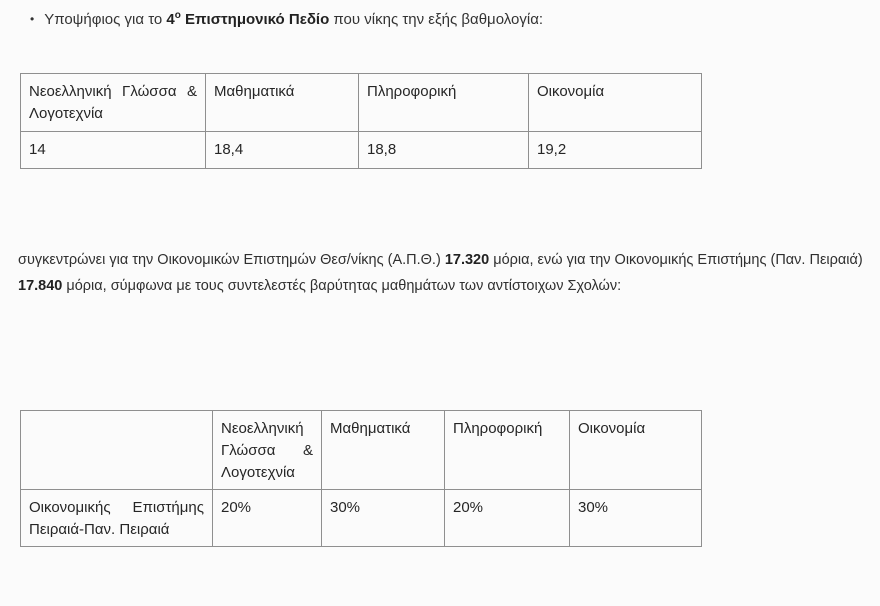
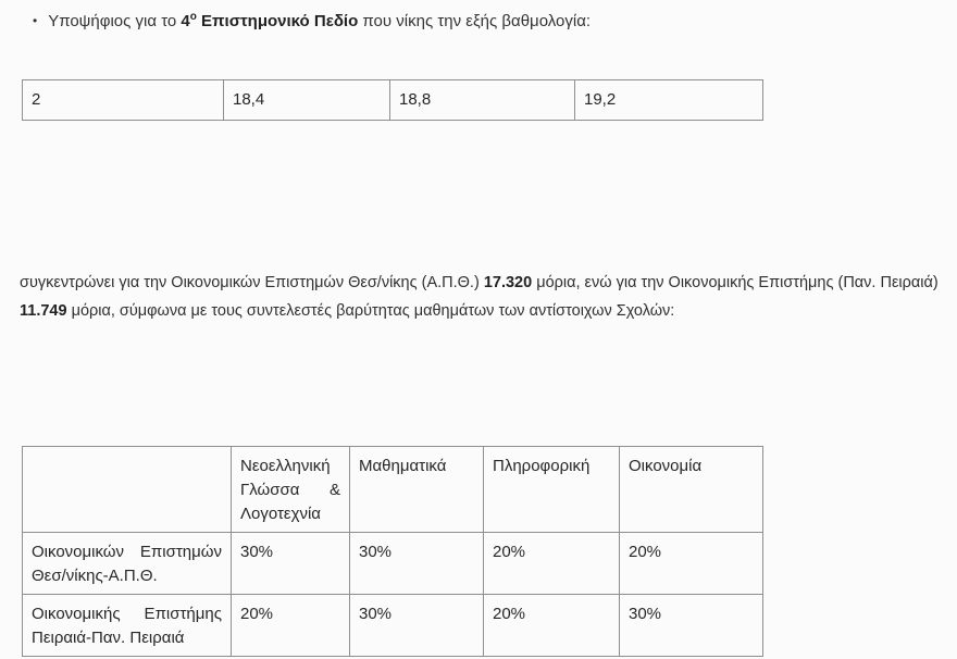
  • Υποψήφιος για το 4ο Επιστημονικό Πεδίο που νίκης την εξής βαθμολογία:
- Νεοελληνική Γλώσσα & Λογοτεχνία	Μαθηματικά	Πληροφορική	Οικονομία
- 14	18,4	18,8	19,2
+ 2	18,4	18,8	19,2
- συγκεντρώνει για την Οικονομικών Επιστημών Θεσ/νίκης (Α.Π.Θ.) 17.320 μόρια, ενώ για την Οικονομικής Επιστήμης (Παν. Πειραιά) 17.840 μόρια, σύμφωνα με τους συντελεστές βαρύτητας μαθημάτων των αντίστοιχων Σχολών:
+ συγκεντρώνει για την Οικονομικών Επιστημών Θεσ/νίκης (Α.Π.Θ.) 17.320 μόρια, ενώ για την Οικονομικής Επιστήμης (Παν. Πειραιά) 11.749 μόρια, σύμφωνα με τους συντελεστές βαρύτητας μαθημάτων των αντίστοιχων Σχολών:
  	Νεοελληνική Γλώσσα & Λογοτεχνία	Μαθηματικά	Πληροφορική	Οικονομία
+ Οικονομικών Επιστημών Θεσ/νίκης-Α.Π.Θ.	30%	30%	20%	20%
  Οικονομικής Επιστήμης Πειραιά-Παν. Πειραιά	20%	30%	20%	30%
